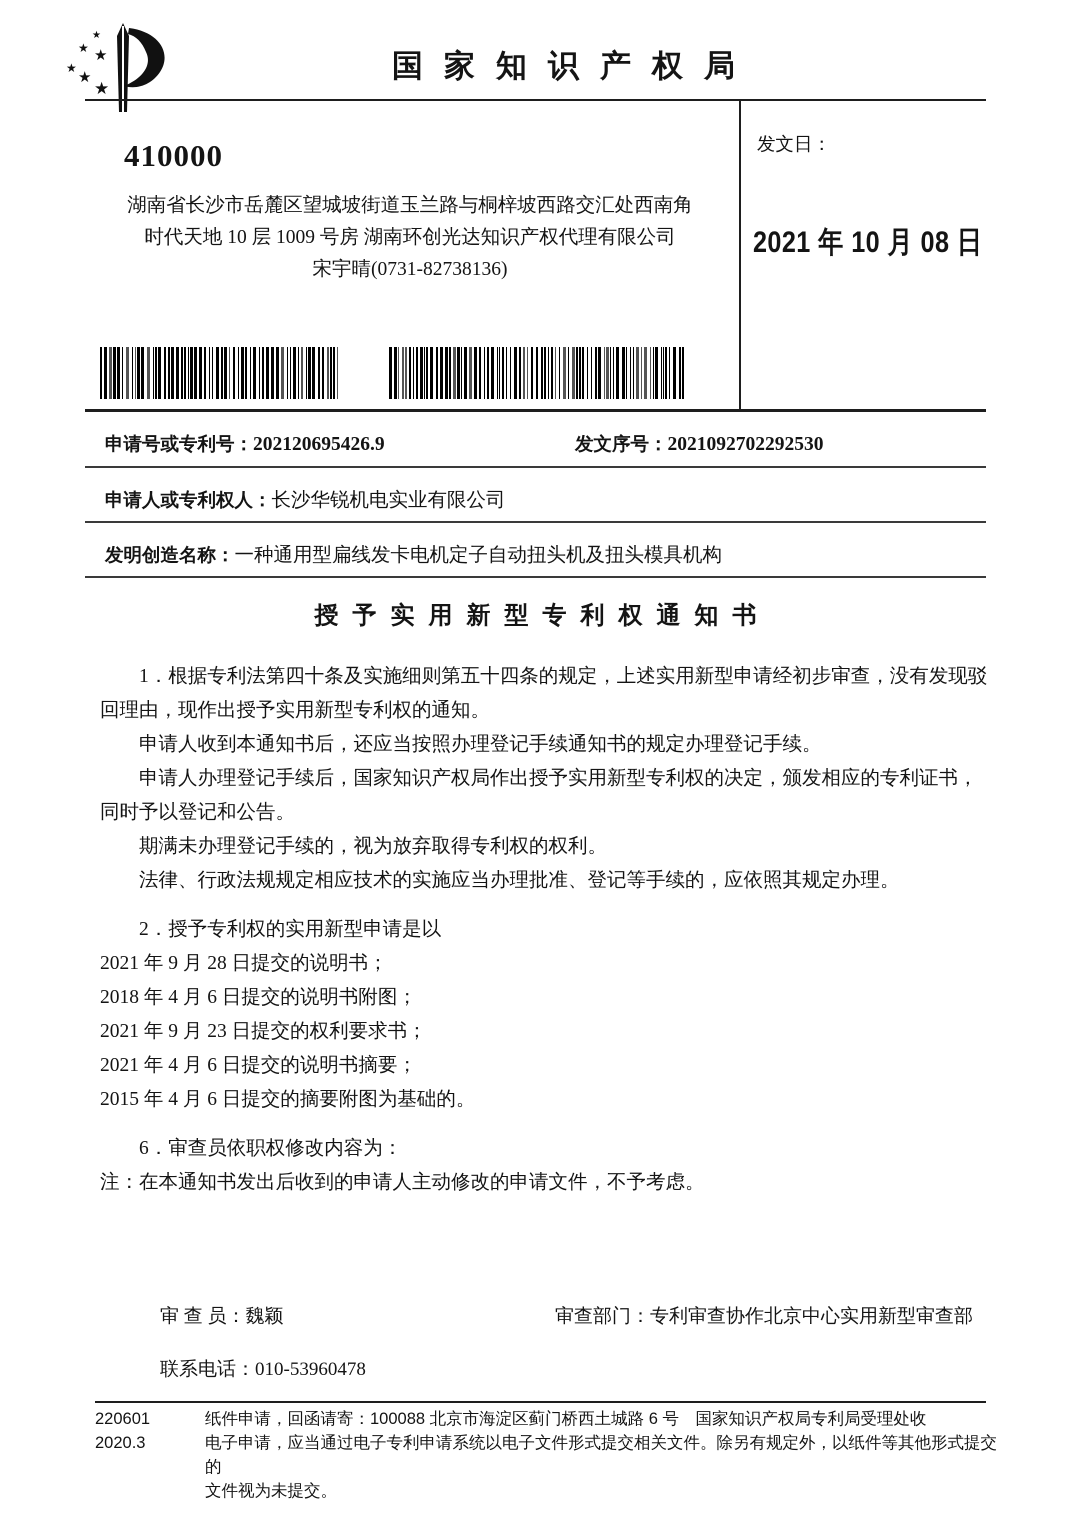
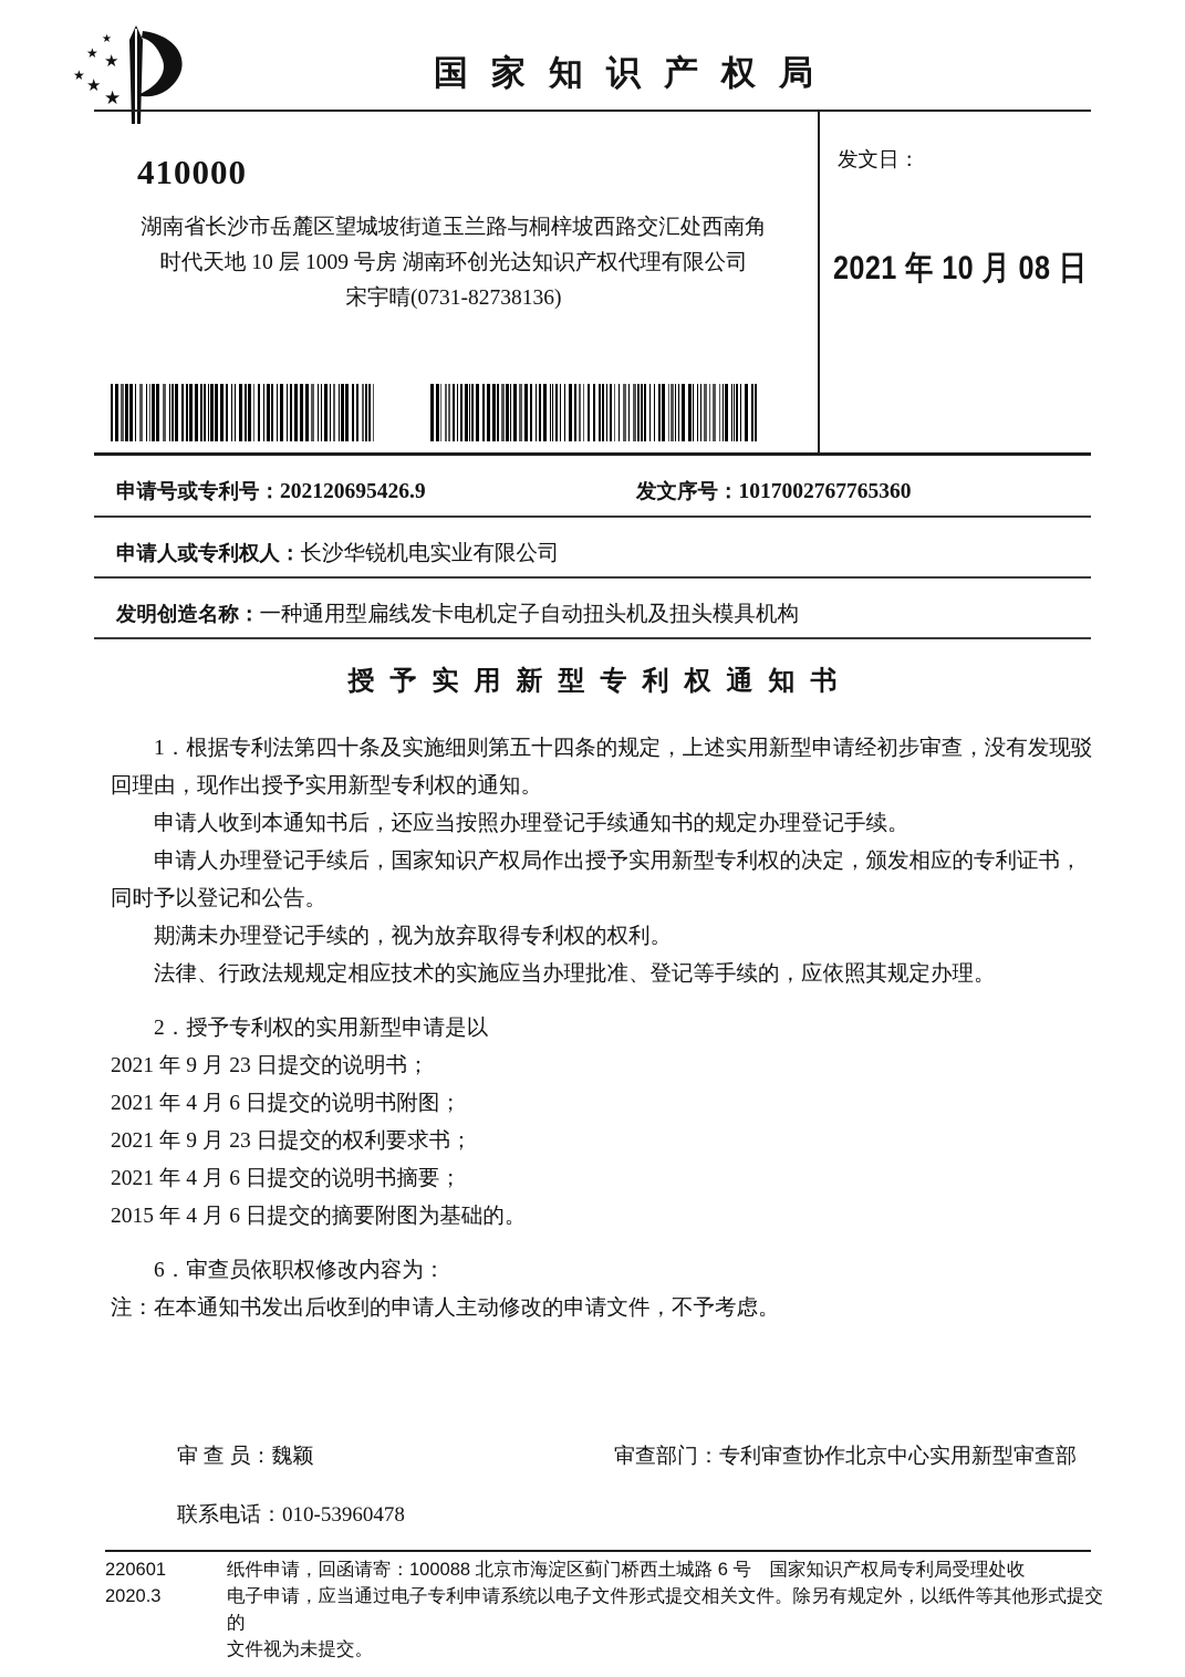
  ★
  ★
  ★
  ★
  ★
  ★
  国家知识产权局
  410000
  湖南省长沙市岳麓区望城坡街道玉兰路与桐梓坡西路交汇处西南角
  时代天地 10 层 1009 号房 湖南环创光达知识产权代理有限公司
  宋宇晴(0731-82738136)
  发文日：
  2021 年 10 月 08 日
  申请号或专利号：202120695426.9
- 发文序号：2021092702292530
+ 发文序号：1017002767765360
  申请人或专利权人：长沙华锐机电实业有限公司
  发明创造名称：一种通用型扁线发卡电机定子自动扭头机及扭头模具机构
  授予实用新型专利权通知书
  1．根据专利法第四十条及实施细则第五十四条的规定，上述实用新型申请经初步审查，没有发现驳回理由，现作出授予实用新型专利权的通知。
  申请人收到本通知书后，还应当按照办理登记手续通知书的规定办理登记手续。
  申请人办理登记手续后，国家知识产权局作出授予实用新型专利权的决定，颁发相应的专利证书，同时予以登记和公告。
  期满未办理登记手续的，视为放弃取得专利权的权利。
  法律、行政法规规定相应技术的实施应当办理批准、登记等手续的，应依照其规定办理。
  2．授予专利权的实用新型申请是以
- 2021 年 9 月 28 日提交的说明书；
+ 2021 年 9 月 23 日提交的说明书；
- 2018 年 4 月 6 日提交的说明书附图；
+ 2021 年 4 月 6 日提交的说明书附图；
  2021 年 9 月 23 日提交的权利要求书；
  2021 年 4 月 6 日提交的说明书摘要；
  2015 年 4 月 6 日提交的摘要附图为基础的。
  6．审查员依职权修改内容为：
  注：在本通知书发出后收到的申请人主动修改的申请文件，不予考虑。
  审 查 员：魏颖
  审查部门：专利审查协作北京中心实用新型审查部
  联系电话：010-53960478
  220601
  2020.3
  纸件申请，回函请寄：100088 北京市海淀区蓟门桥西土城路 6 号 国家知识产权局专利局受理处收
  电子申请，应当通过电子专利申请系统以电子文件形式提交相关文件。除另有规定外，以纸件等其他形式提交的
  文件视为未提交。
